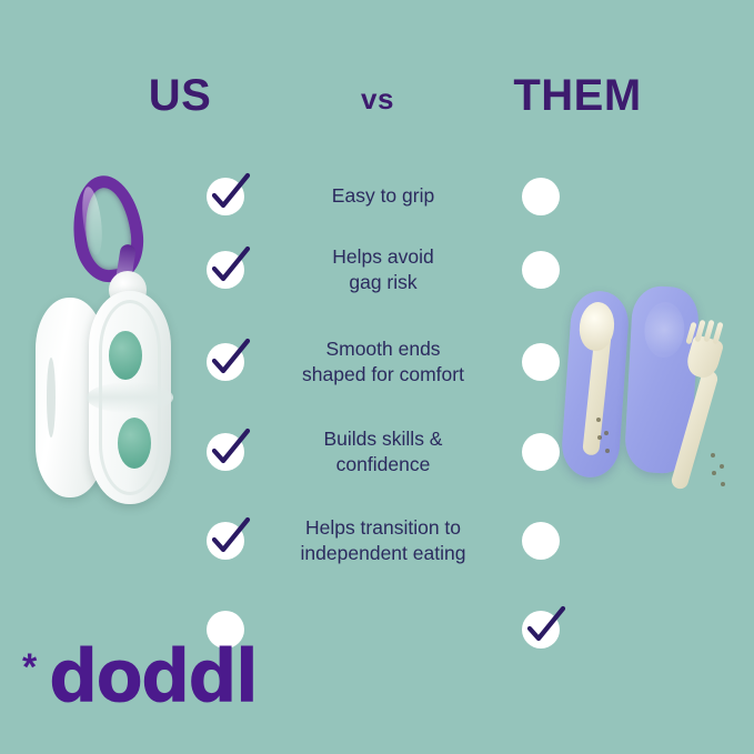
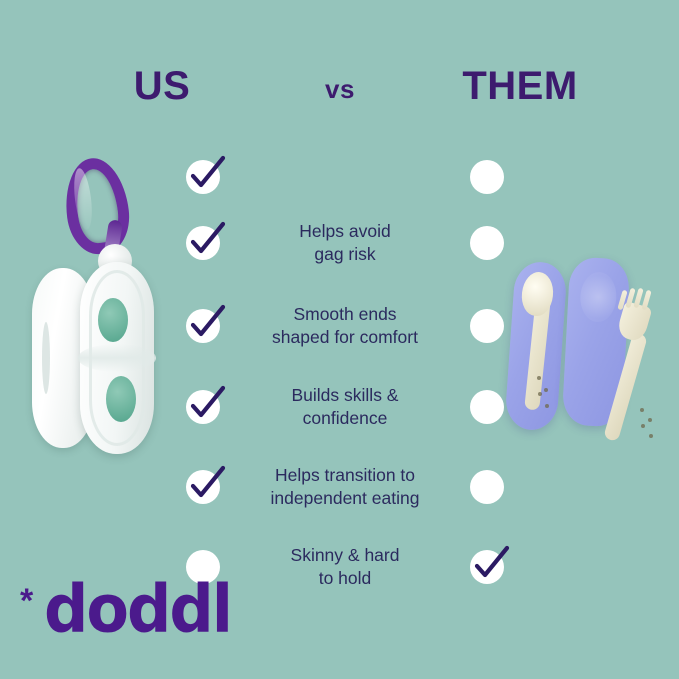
  US
  vs
  THEM
- Easy to grip
  Helps avoid
  gag risk
  Smooth ends
  shaped for comfort
  Builds skills &
  confidence
  Helps transition to
  independent eating
+ Skinny & hard
+ to hold
  *
  doddl
